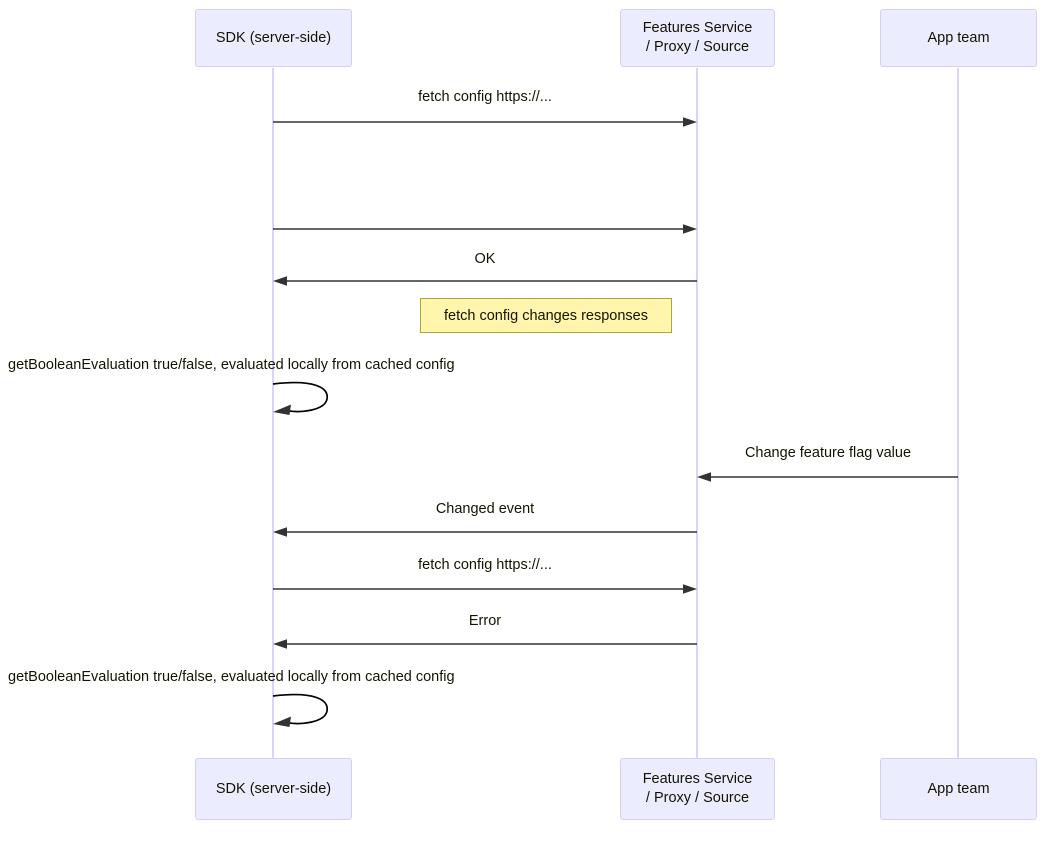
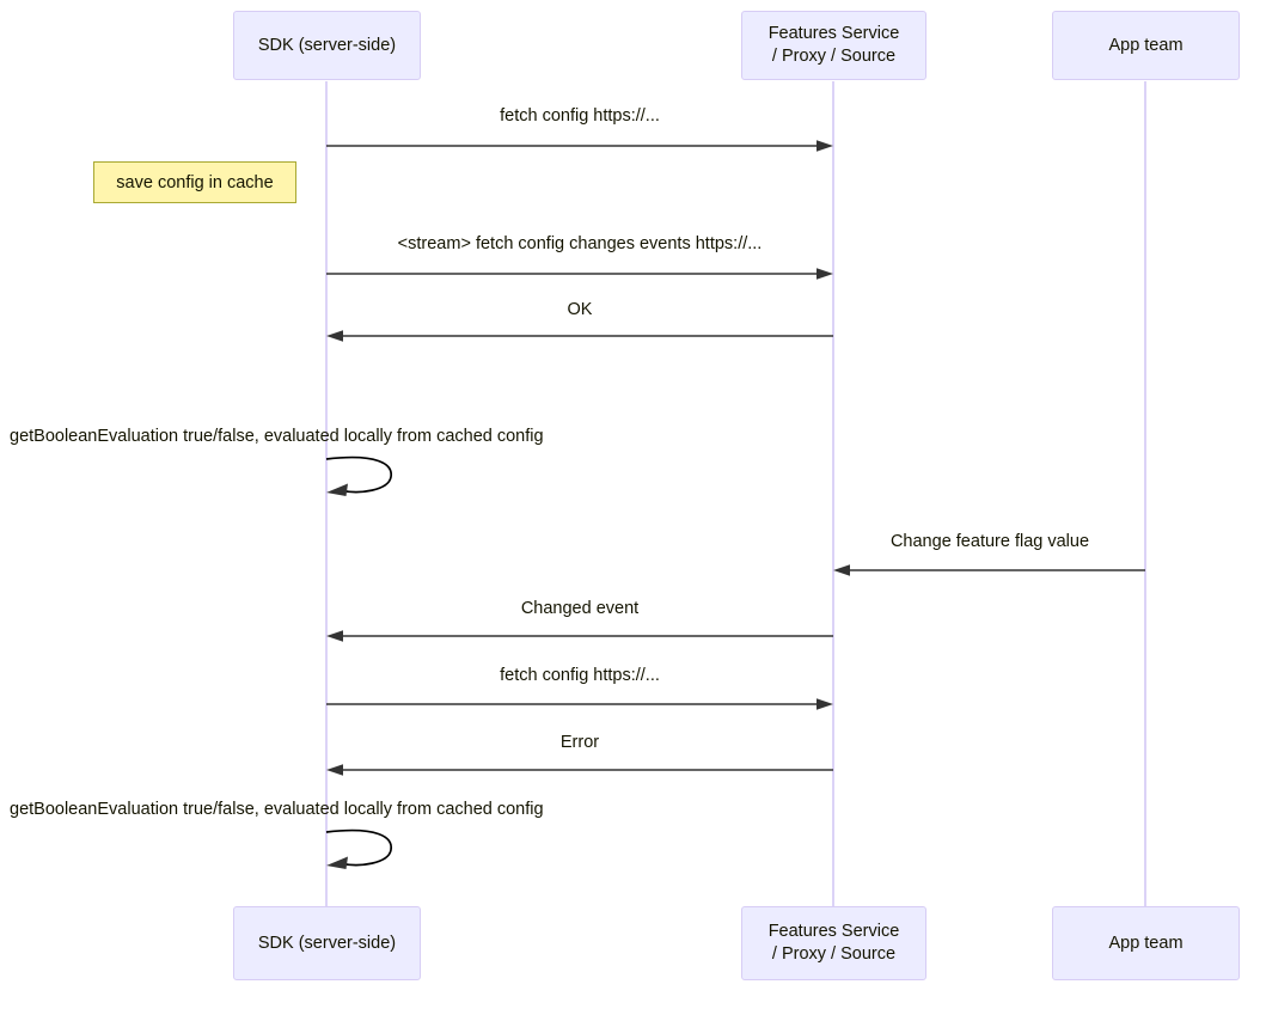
  SDK (server-side)
  Features Service
  / Proxy / Source
  App team
  fetch config https://...
+ save config in cache
+ <stream> fetch config changes events https://...
  OK
- fetch config changes responses
  getBooleanEvaluation true/false, evaluated locally from cached config
  Change feature flag value
  Changed event
  fetch config https://...
  Error
  getBooleanEvaluation true/false, evaluated locally from cached config
  SDK (server-side)
  Features Service
  / Proxy / Source
  App team
